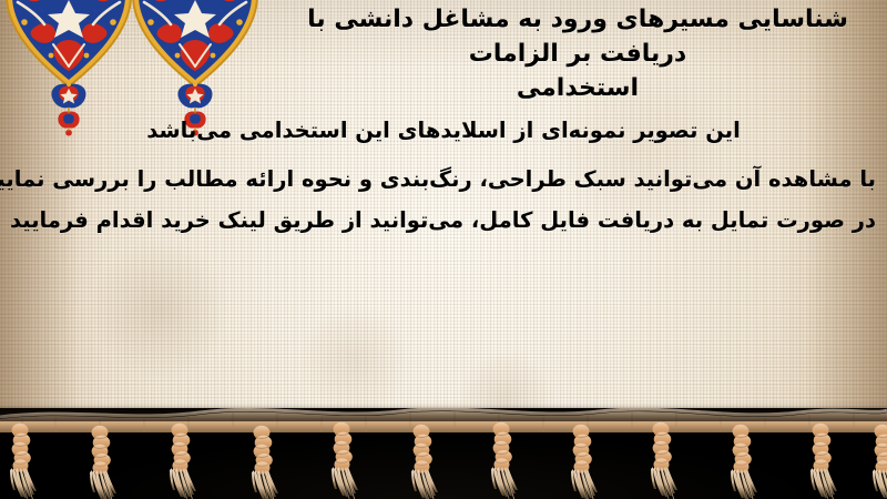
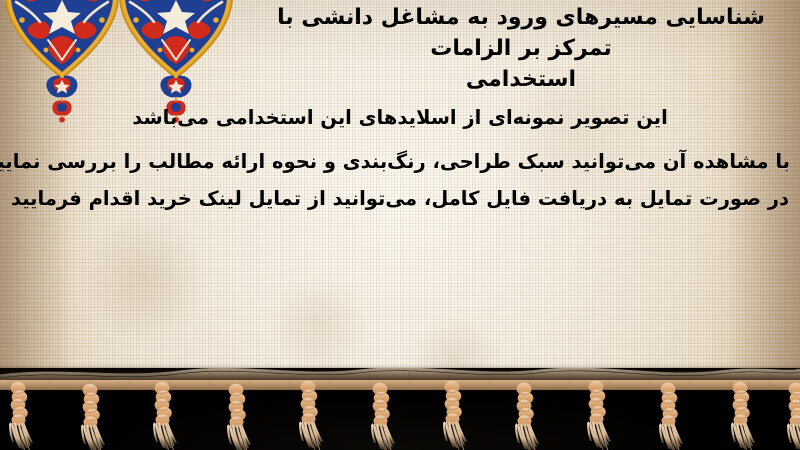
- شناسایی مسیرهای ورود به مشاغل دانشی با دریافت بر الزامات
+ شناسایی مسیرهای ورود به مشاغل دانشی با تمرکز بر الزامات
  استخدامی
  این تصویر نمونه‌ای از اسلایدهای این استخدامی می‌باشد
  با مشاهده آن می‌توانید سبک طراحی، رنگ‌بندی و نحوه ارائه مطالب را بررسی نمایی
- در صورت تمایل به دریافت فایل کامل، می‌توانید از طریق لینک خرید اقدام فرمایید
+ در صورت تمایل به دریافت فایل کامل، می‌توانید از تمایل لینک خرید اقدام فرمایید
